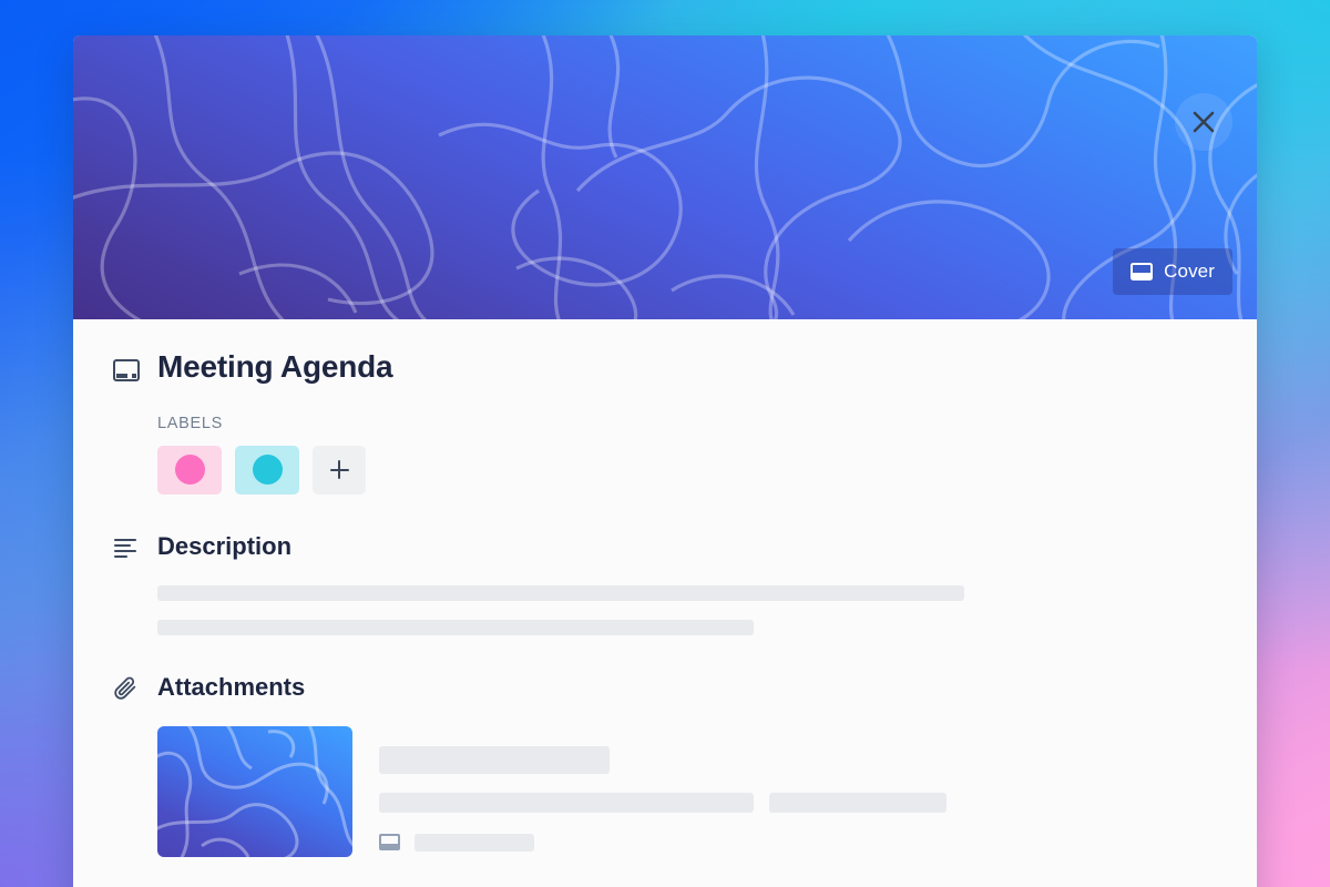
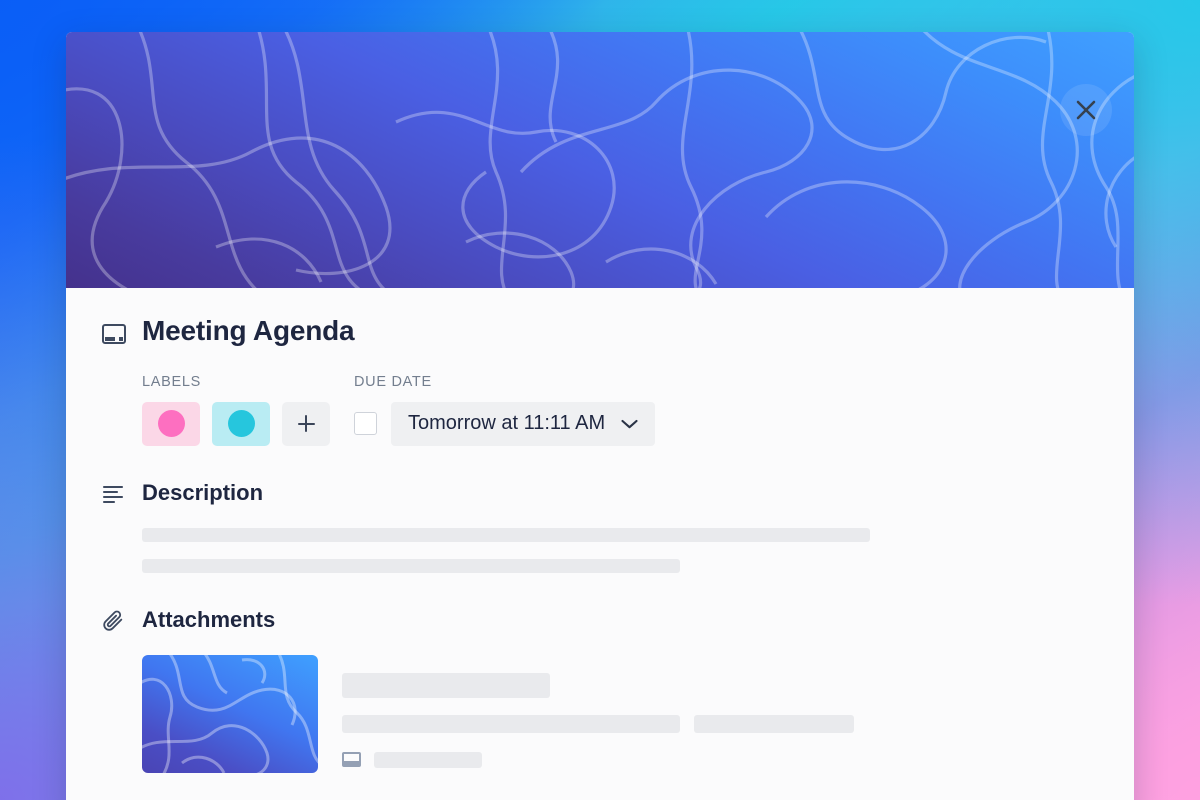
- Cover
  Meeting Agenda
  LABELS
+ DUE DATE
+ Tomorrow at 11:11 AM
  Description
  Attachments
